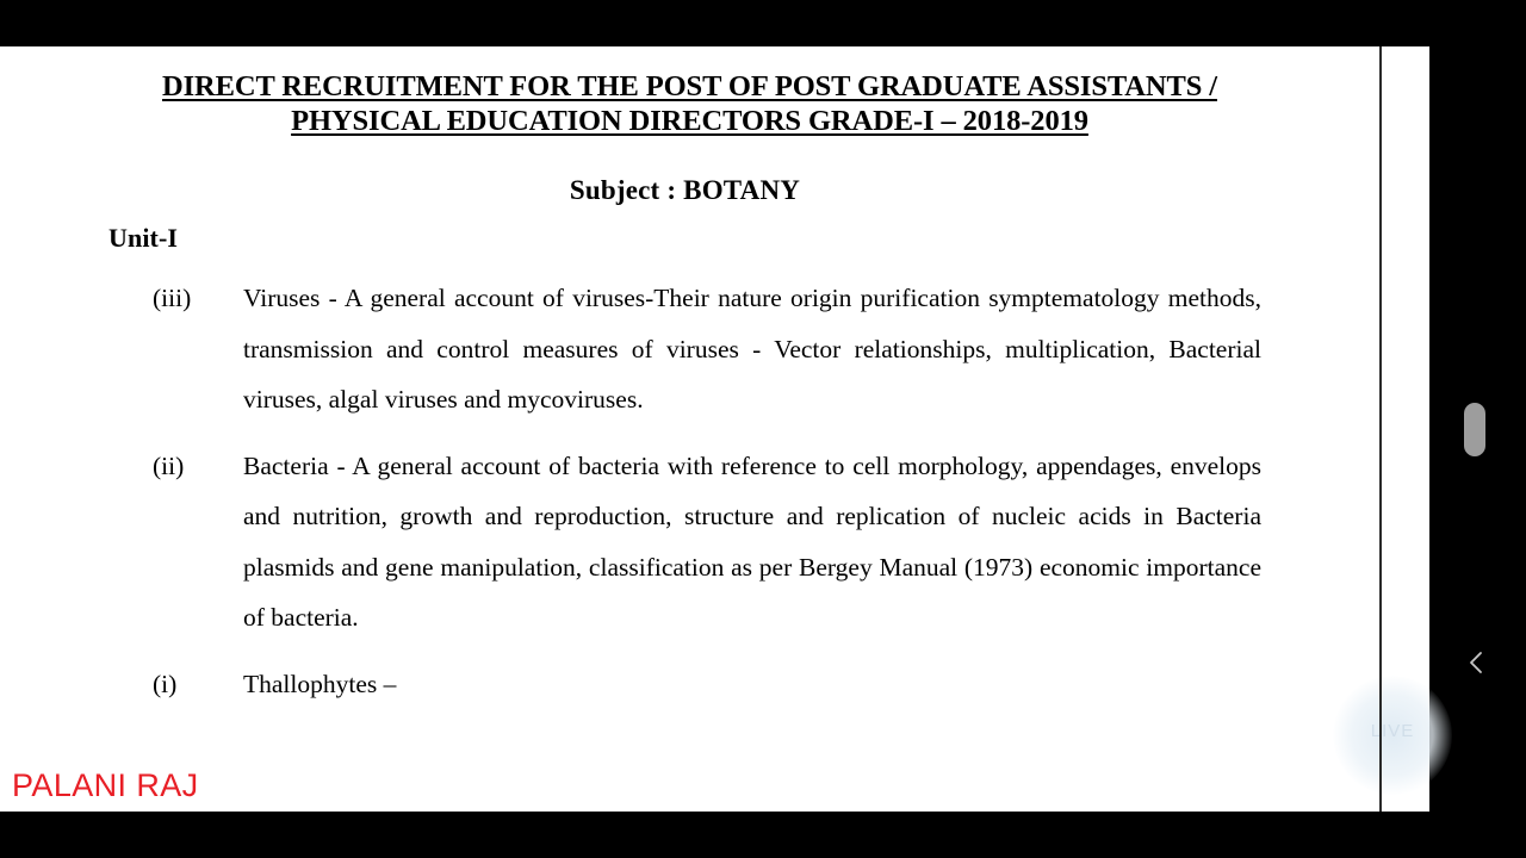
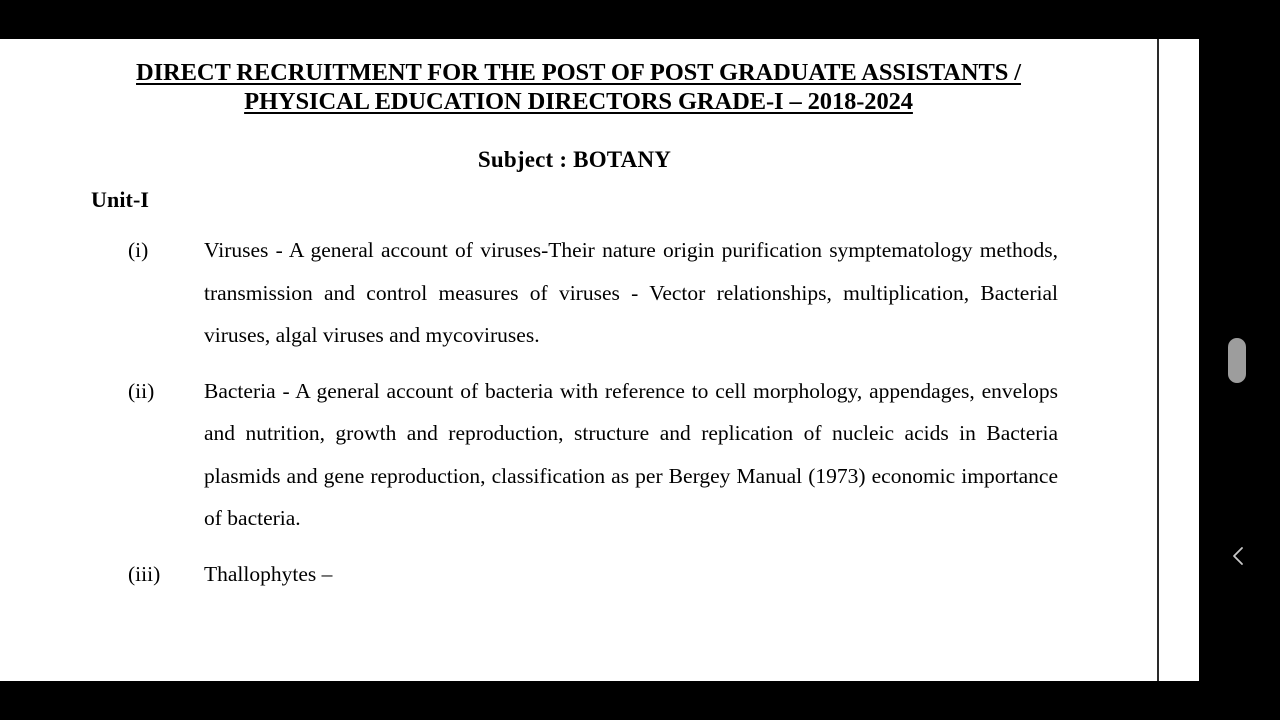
- DIRECT RECRUITMENT FOR THE POST OF POST GRADUATE ASSISTANTS / PHYSICAL EDUCATION DIRECTORS GRADE-I – 2018-2019
+ DIRECT RECRUITMENT FOR THE POST OF POST GRADUATE ASSISTANTS / PHYSICAL EDUCATION DIRECTORS GRADE-I – 2018-2024
  Subject : BOTANY
  Unit-I
- (iii)
+ (i)
  Viruses - A general account of viruses-Their nature origin purification symptematology methods, transmission and control measures of viruses - Vector relationships, multiplication, Bacterial viruses, algal viruses and mycoviruses.
  (ii)
- Bacteria - A general account of bacteria with reference to cell morphology, appendages, envelops and nutrition, growth and reproduction, structure and replication of nucleic acids in Bacteria plasmids and gene manipulation, classification as per Bergey Manual (1973) economic importance of bacteria.
+ Bacteria - A general account of bacteria with reference to cell morphology, appendages, envelops and nutrition, growth and reproduction, structure and replication of nucleic acids in Bacteria plasmids and gene reproduction, classification as per Bergey Manual (1973) economic importance of bacteria.
- (i)
+ (iii)
  Thallophytes –
- LIVE
- PALANI RAJ
